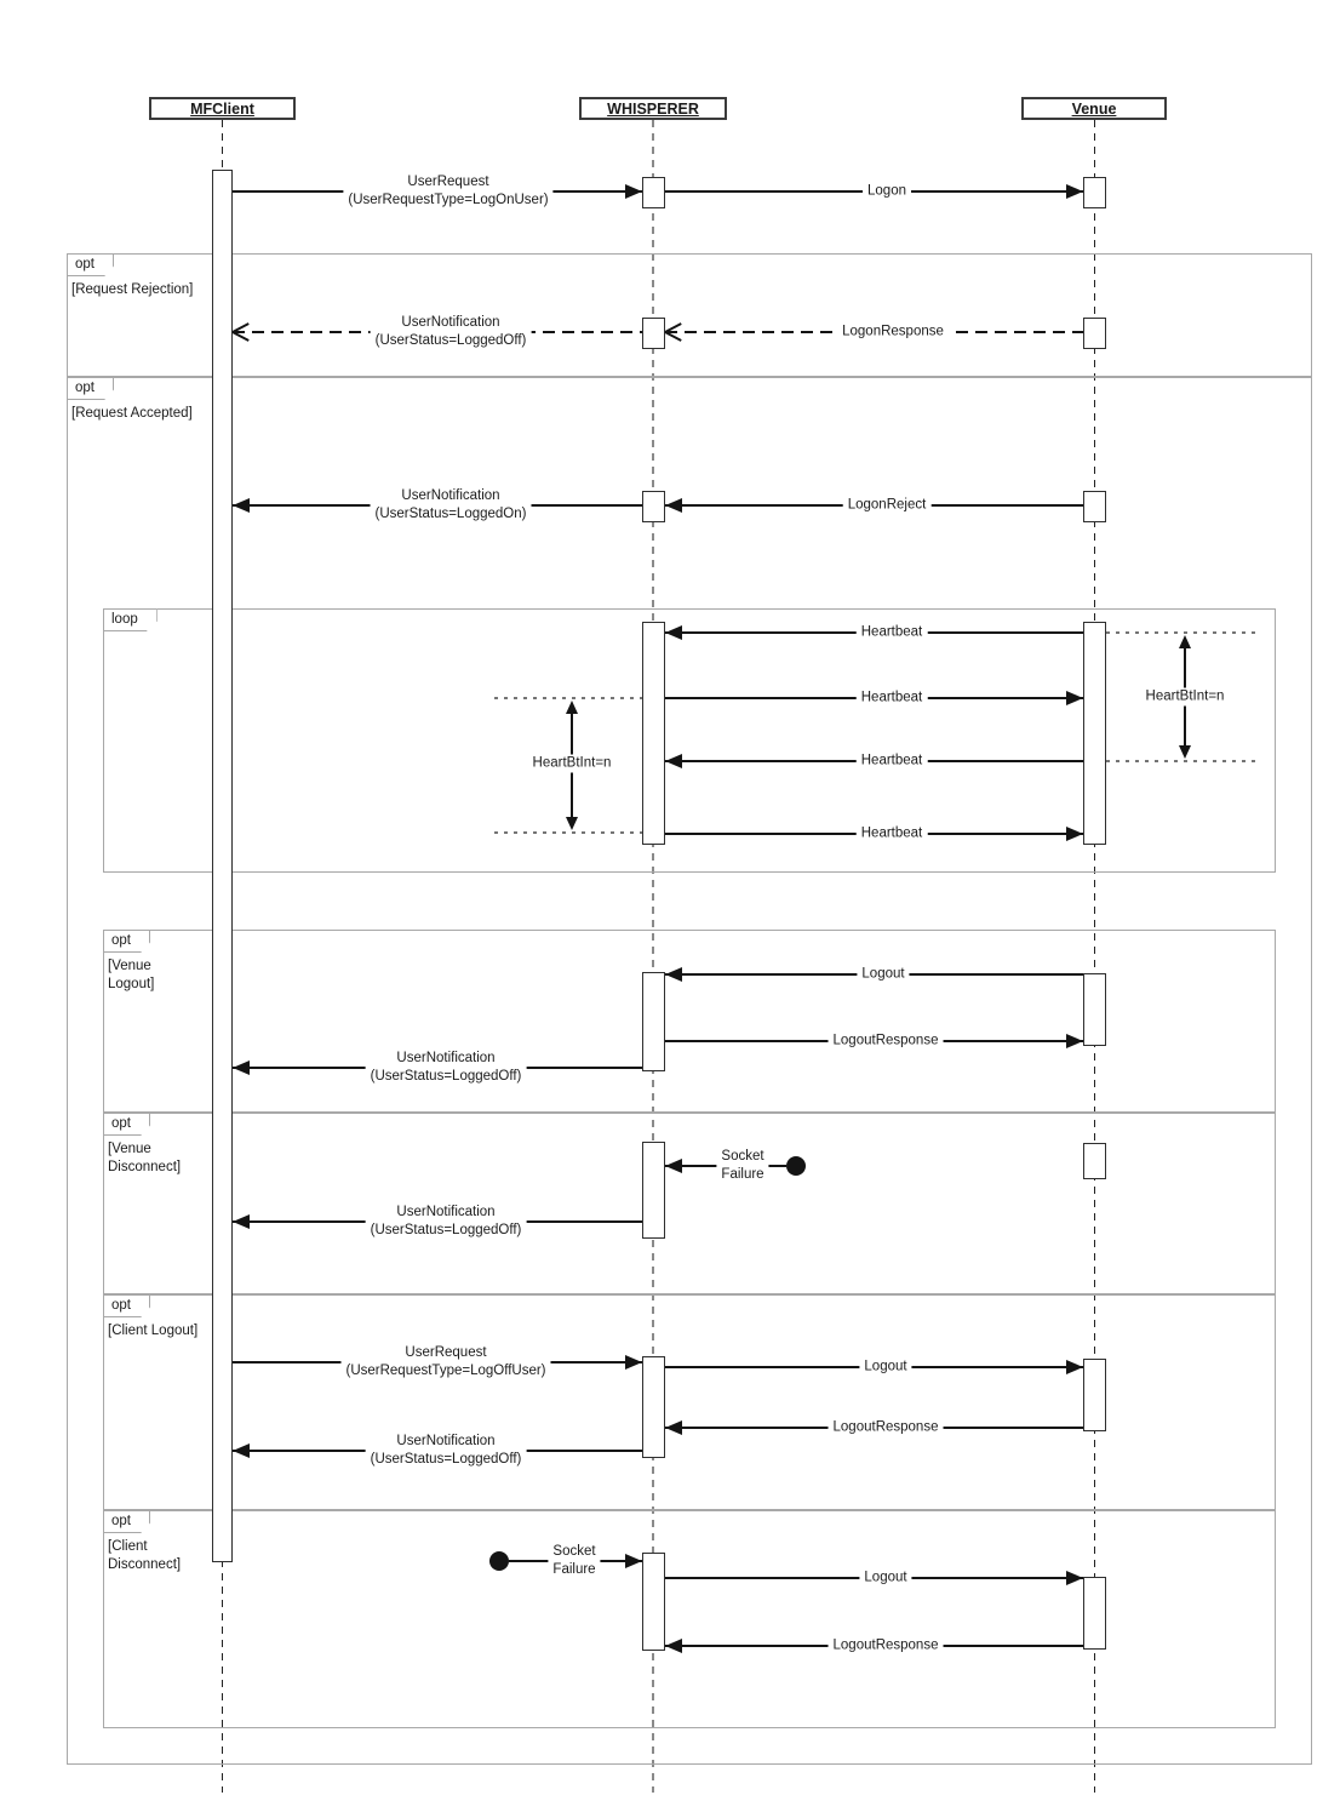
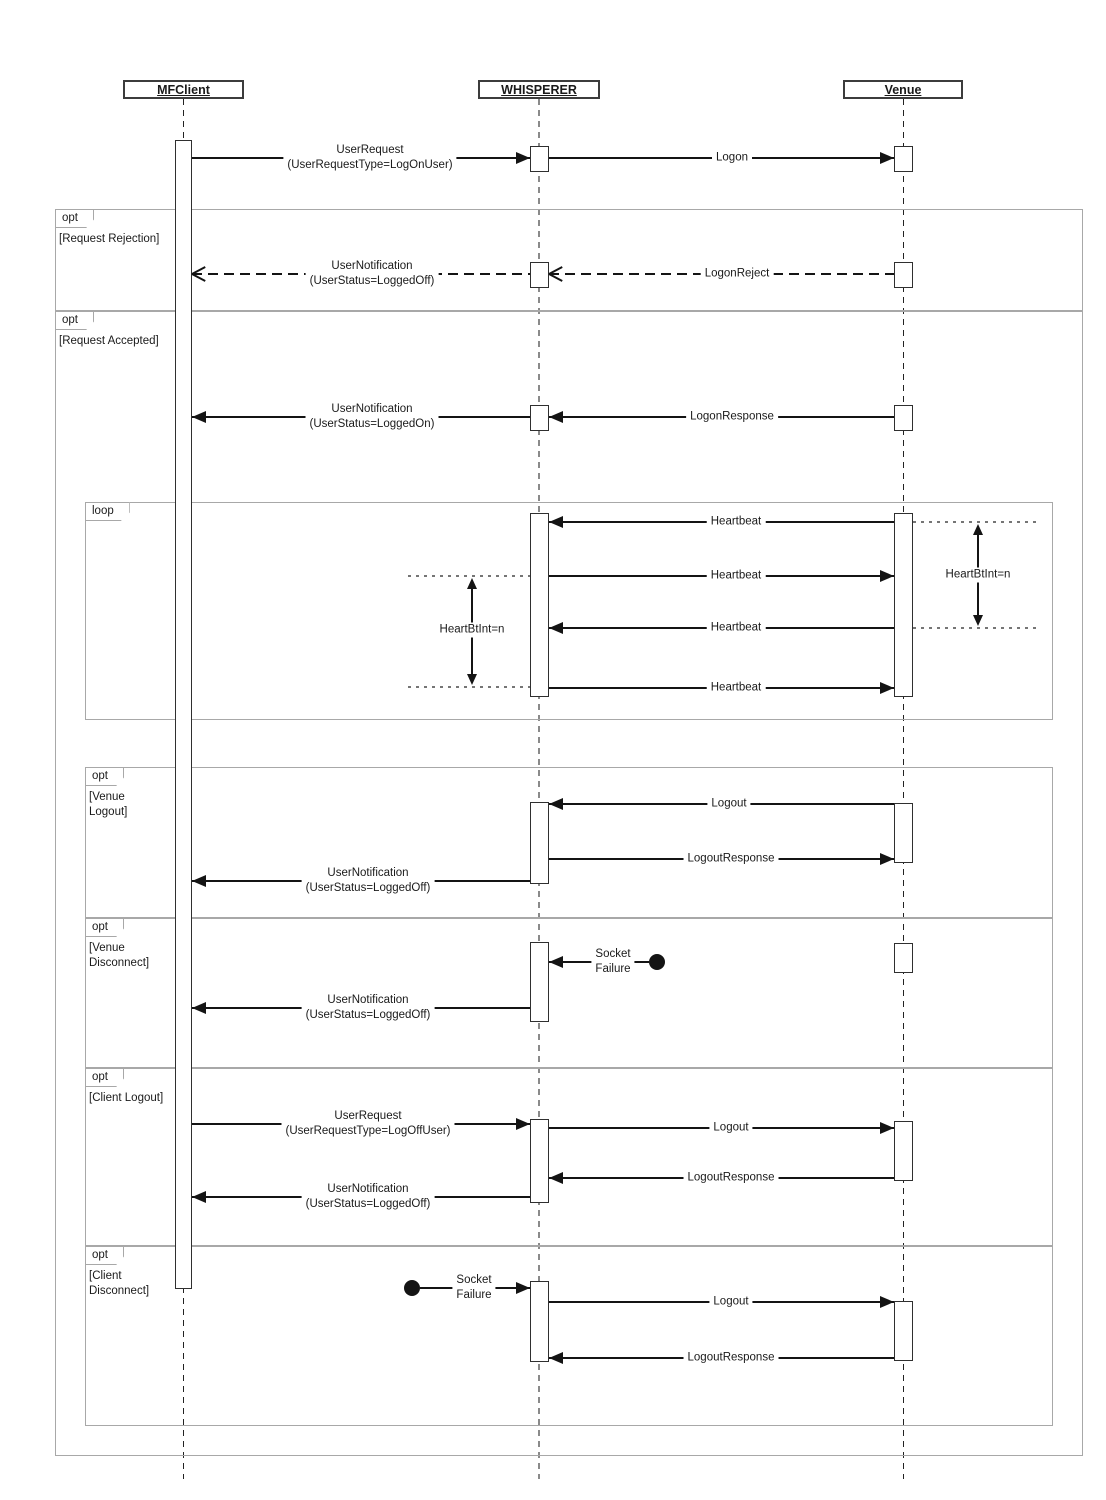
  opt
  [Request Rejection]
  opt
  [Request Accepted]
  loop
  opt
  [Venue
  Logout]
  opt
  [Venue
  Disconnect]
  opt
  [Client Logout]
  opt
  [Client
  Disconnect]
  HeartBtInt=n
  HeartBtInt=n
  MFClient
  WHISPERER
  Venue
  UserRequest
  (UserRequestType=LogOnUser)
  Logon
  UserNotification
  (UserStatus=LoggedOff)
- LogonResponse
+ LogonReject
  UserNotification
  (UserStatus=LoggedOn)
- LogonReject
+ LogonResponse
  Heartbeat
  Heartbeat
  Heartbeat
  Heartbeat
  Logout
  LogoutResponse
  UserNotification
  (UserStatus=LoggedOff)
  UserNotification
  (UserStatus=LoggedOff)
  UserRequest
  (UserRequestType=LogOffUser)
  Logout
  LogoutResponse
  UserNotification
  (UserStatus=LoggedOff)
  Logout
  LogoutResponse
  Socket
  Failure
  Socket
  Failure
